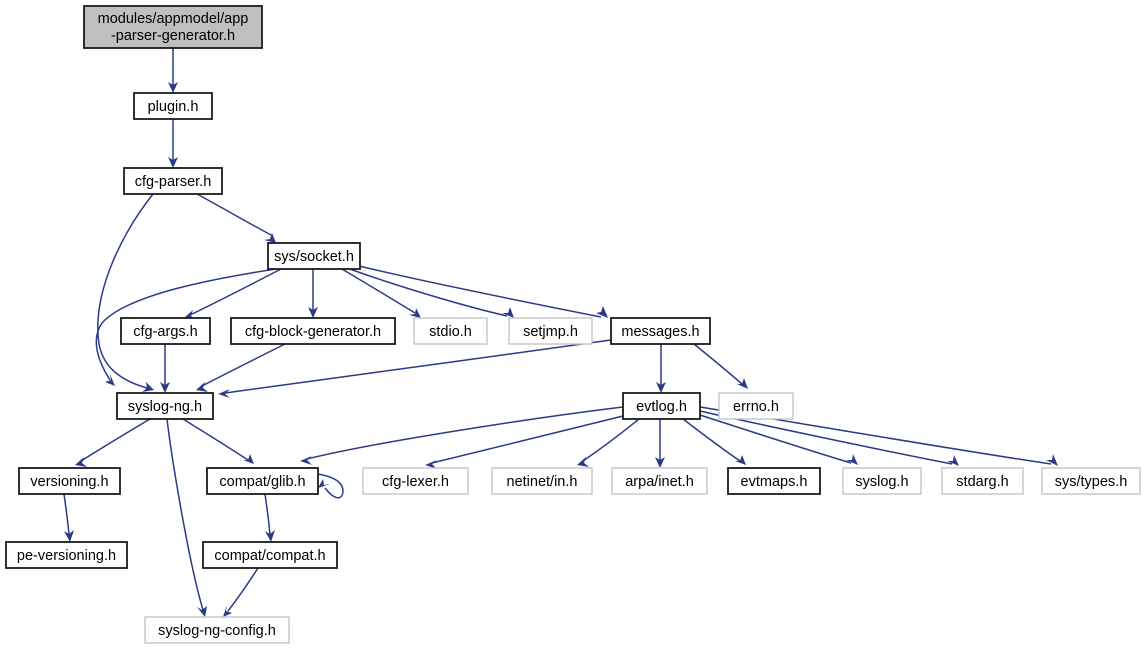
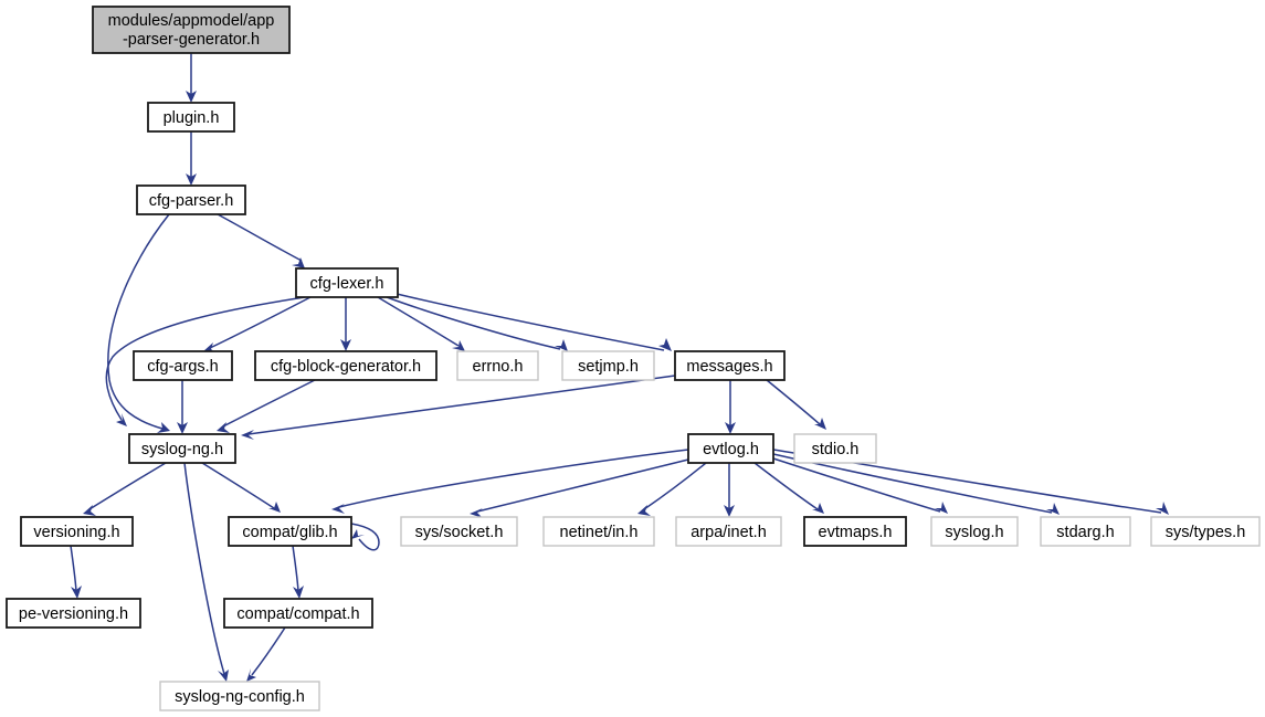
  modules/appmodel/app -parser-generator.h
  plugin.h
  cfg-parser.h
- sys/socket.h
+ cfg-lexer.h
  cfg-args.h
  cfg-block-generator.h
- stdio.h
+ errno.h
  setjmp.h
  messages.h
  syslog-ng.h
  evtlog.h
- errno.h
+ stdio.h
  versioning.h
  compat/glib.h
- cfg-lexer.h
+ sys/socket.h
  netinet/in.h
  arpa/inet.h
  evtmaps.h
  syslog.h
  stdarg.h
  sys/types.h
  pe-versioning.h
  compat/compat.h
  syslog-ng-config.h
